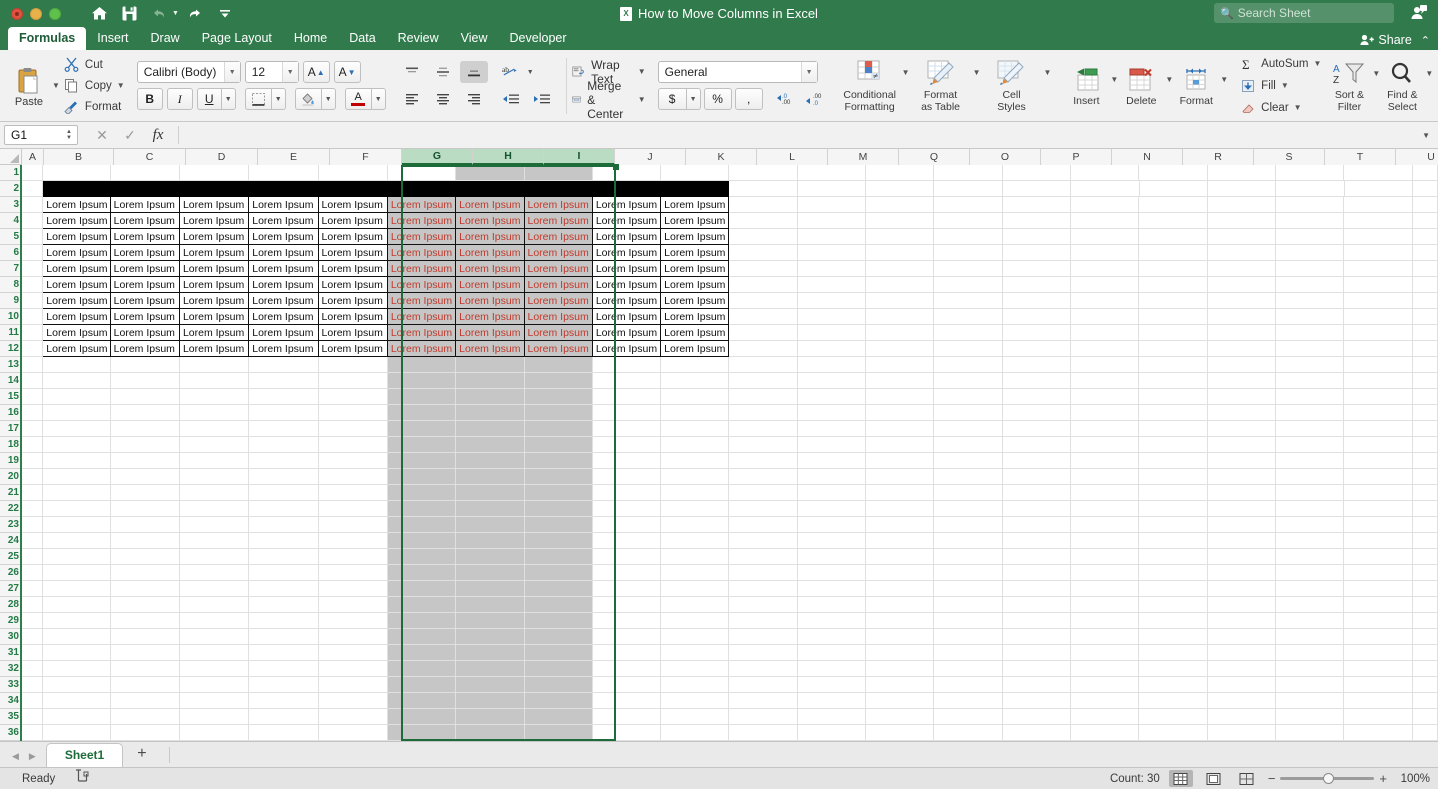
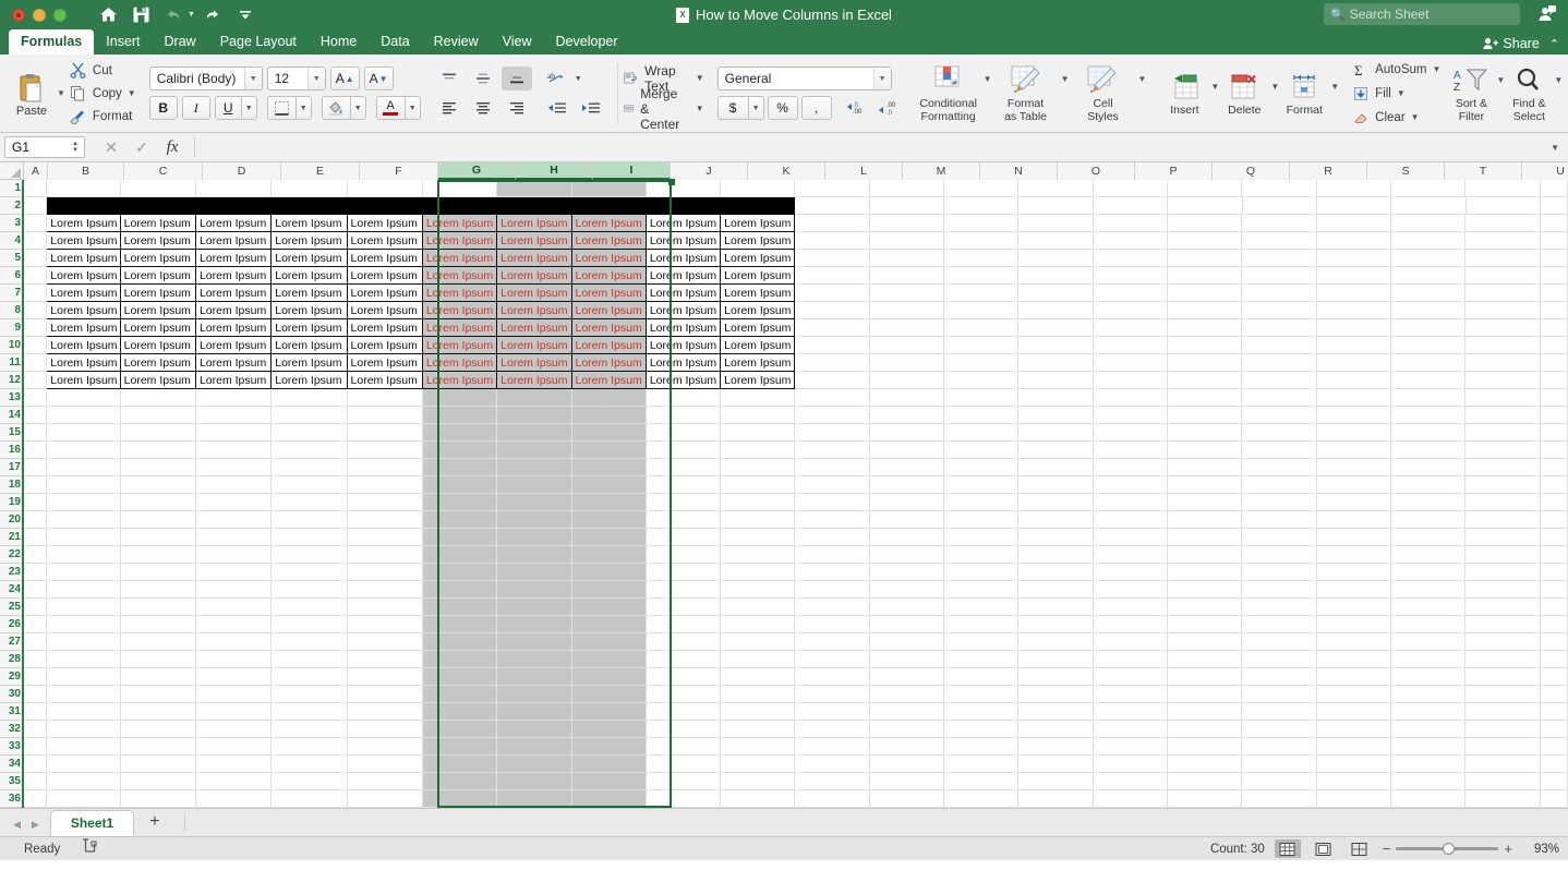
  X
  How to Move Columns in Excel
  🔍
  Search Sheet
  Formulas
  Insert
  Draw
  Page Layout
  Home
  Data
  Review
  View
  Developer
  Share
  ⌃
  Paste
  ▼
  Cut
  Copy
  ▼
  Format
  Calibri (Body)
  12
  A
  ▲
  A
  ▼
  B
  I
  U
  A
  ab
  Wrap Text
  ▼
  Merge & Center
  ▼
  General
  $
  %
  ,
  ≠
  Conditional
  Formatting
  ▼
  Format
  as Table
  ▼
  Cell
  Styles
  ▼
  Insert
  ▼
  Delete
  ▼
  Format
  ▼
  Σ
  AutoSum
  ▼
  Fill
  ▼
  Clear
  ▼
  A
  Z
  Sort &
  Filter
  ▼
  Find &
  Select
  ▼
  G1
  ✕
  ✓
  fx
  ▼
  A
  B
  C
  D
  E
  F
  G
  H
  I
  J
  K
  L
  M
- Q
+ N
  O
  P
- N
+ Q
  R
  S
  T
  U
  1
  2
  3
  4
  5
  6
  7
  8
  9
  10
  11
  12
  13
  14
  15
  16
  17
  18
  19
  20
  21
  22
  23
  24
  25
  26
  27
  28
  29
  30
  31
  32
  33
  34
  35
  36
  Lorem Ipsum
  Lorem Ipsum
  Lorem Ipsum
  Lorem Ipsum
  Lorem Ipsum
  Lorem Ipsum
  Lorem Ipsum
  Lorem Ipsum
  Lorem Ipsum
  Lorem Ipsum
  Lorem Ipsum
  Lorem Ipsum
  Lorem Ipsum
  Lorem Ipsum
  Lorem Ipsum
  Lorem Ipsum
  Lorem Ipsum
  Lorem Ipsum
  Lorem Ipsum
  Lorem Ipsum
  Lorem Ipsum
  Lorem Ipsum
  Lorem Ipsum
  Lorem Ipsum
  Lorem Ipsum
  Lorem Ipsum
  Lorem Ipsum
  Lorem Ipsum
  Lorem Ipsum
  Lorem Ipsum
  Lorem Ipsum
  Lorem Ipsum
  Lorem Ipsum
  Lorem Ipsum
  Lorem Ipsum
  Lorem Ipsum
  Lorem Ipsum
  Lorem Ipsum
  Lorem Ipsum
  Lorem Ipsum
  Lorem Ipsum
  Lorem Ipsum
  Lorem Ipsum
  Lorem Ipsum
  Lorem Ipsum
  Lorem Ipsum
  Lorem Ipsum
  Lorem Ipsum
  Lorem Ipsum
  Lorem Ipsum
  Lorem Ipsum
  Lorem Ipsum
  Lorem Ipsum
  Lorem Ipsum
  Lorem Ipsum
  Lorem Ipsum
  Lorem Ipsum
  Lorem Ipsum
  Lorem Ipsum
  Lorem Ipsum
  Lorem Ipsum
  Lorem Ipsum
  Lorem Ipsum
  Lorem Ipsum
  Lorem Ipsum
  Lorem Ipsum
  Lorem Ipsum
  Lorem Ipsum
  Lorem Ipsum
  Lorem Ipsum
  Lorem Ipsum
  Lorem Ipsum
  Lorem Ipsum
  Lorem Ipsum
  Lorem Ipsum
  Lorem Ipsum
  Lorem Ipsum
  Lorem Ipsum
  Lorem Ipsum
  Lorem Ipsum
  Lorem Ipsum
  Lorem Ipsum
  Lorem Ipsum
  Lorem Ipsum
  Lorem Ipsum
  Lorem Ipsum
  Lorem Ipsum
  Lorem Ipsum
  Lorem Ipsum
  Lorem Ipsum
  Lorem Ipsum
  Lorem Ipsum
  Lorem Ipsum
  Lorem Ipsum
  Lorem Ipsum
  Lorem Ipsum
  Lorem Ipsum
  Lorem Ipsum
  Lorem Ipsum
  Lorem Ipsum
  ◀
  ▶
  Sheet1
  +
  Ready
  Count: 30
  −
  +
- 100%
+ 93%
